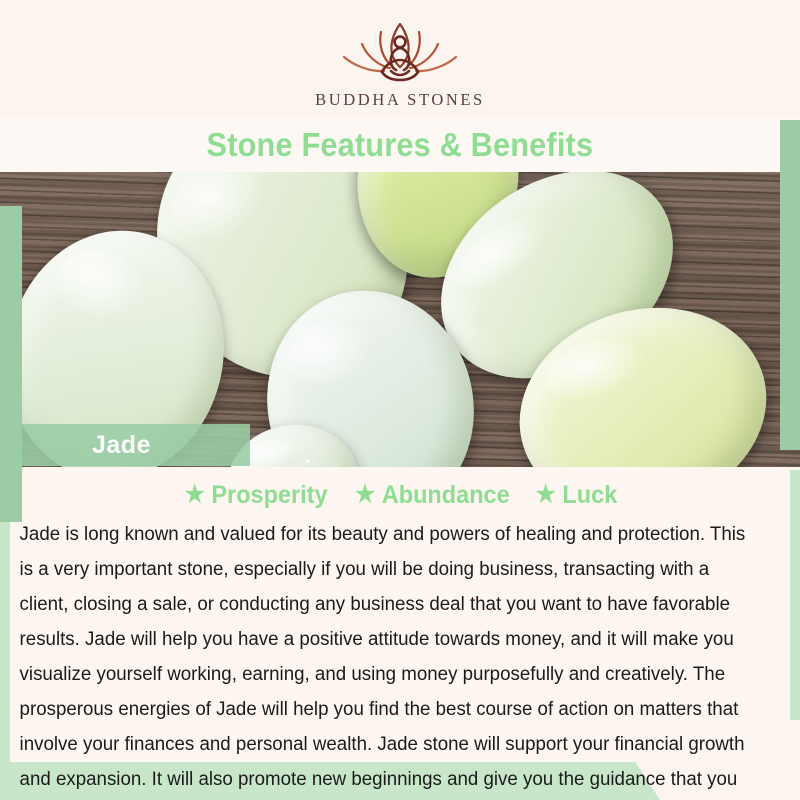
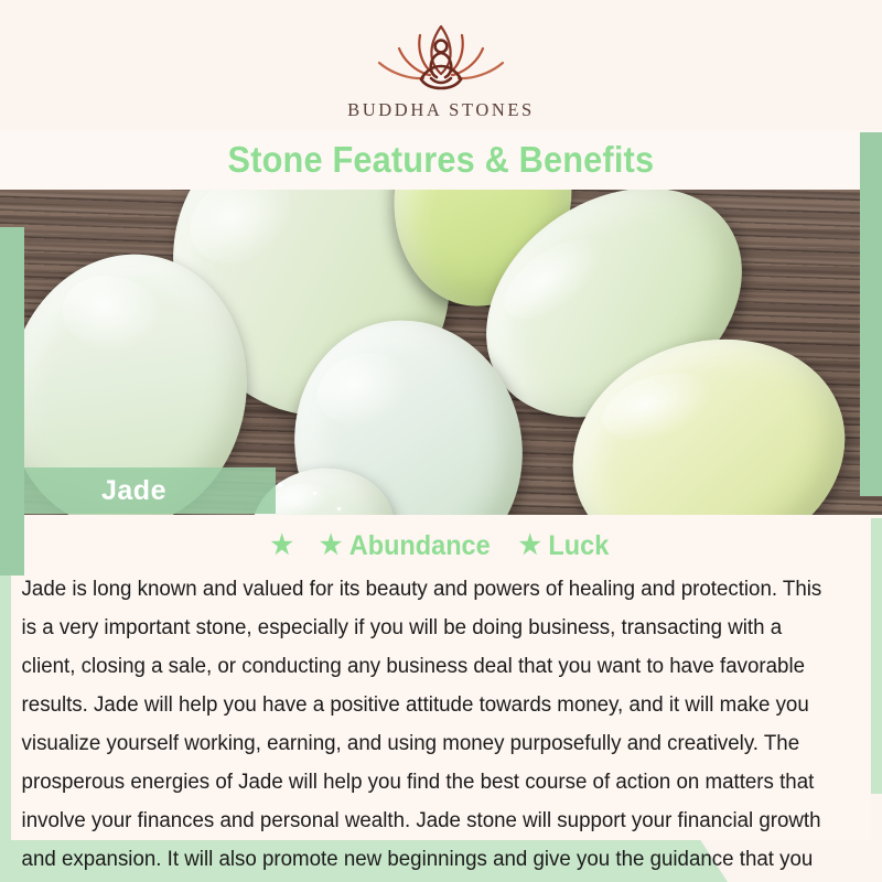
  BUDDHA STONES
  Stone Features & Benefits
  Jade
  ★
- Prosperity
  ★
  Abundance
  ★
  Luck
  Jade is long known and valued for its beauty and powers of healing and protection. This is a very important stone, especially if you will be doing business, transacting with a client, closing a sale, or conducting any business deal that you want to have favorable results. Jade will help you have a positive attitude towards money, and it will make you visualize yourself working, earning, and using money purposefully and creatively. The prosperous energies of Jade will help you find the best course of action on matters that involve your finances and personal wealth. Jade stone will support your financial growth and expansion. It will also promote new beginnings and give you the guidance that you
